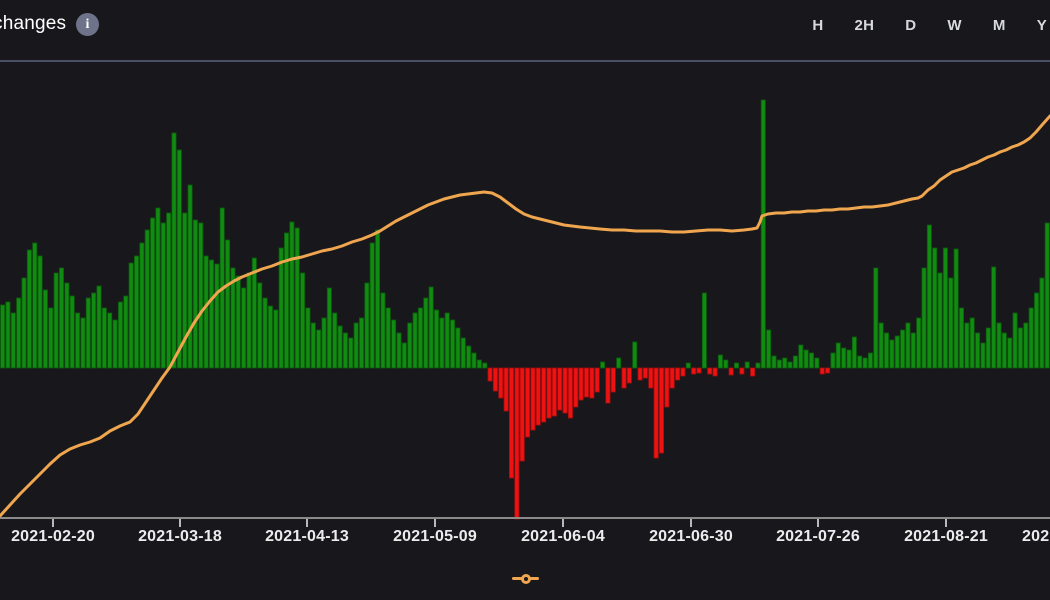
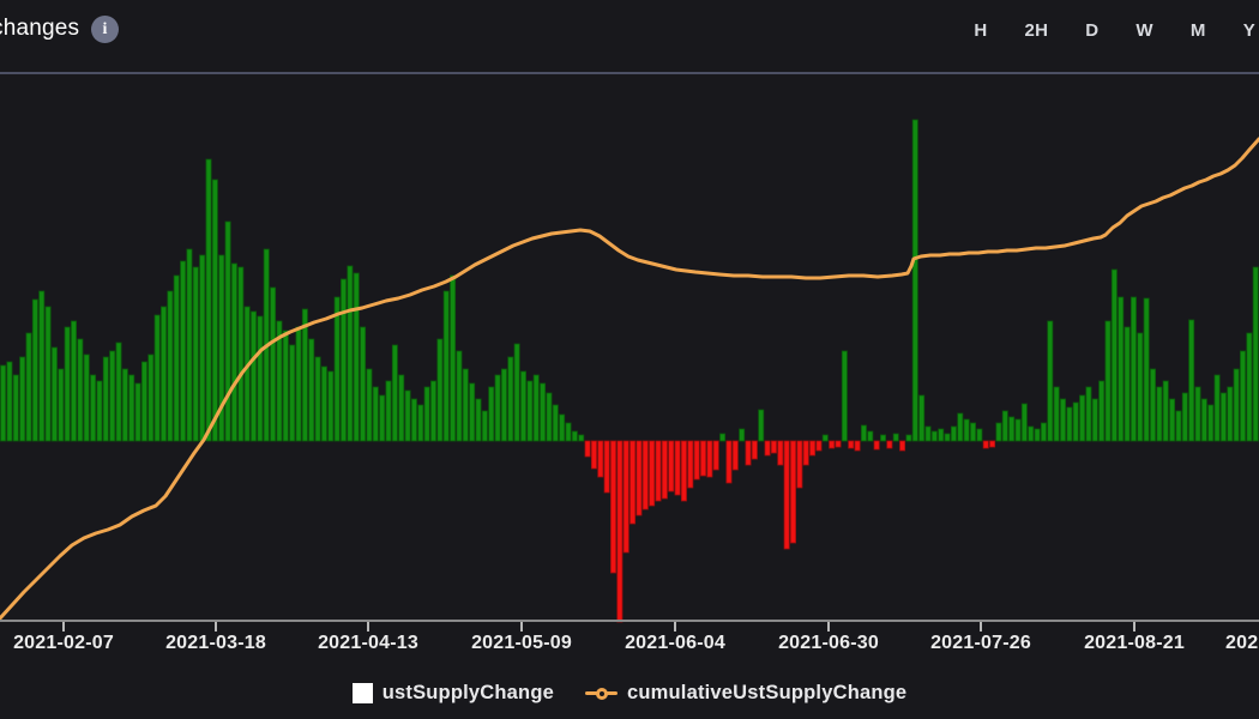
  hanges
  i
  H
  2H
  D
  W
  M
  Y
- 2021-02-20
+ 2021-02-07
  2021-03-18
  2021-04-13
  2021-05-09
  2021-06-04
  2021-06-30
  2021-07-26
  2021-08-21
  202
+ ustSupplyChange
+ cumulativeUstSupplyChange
